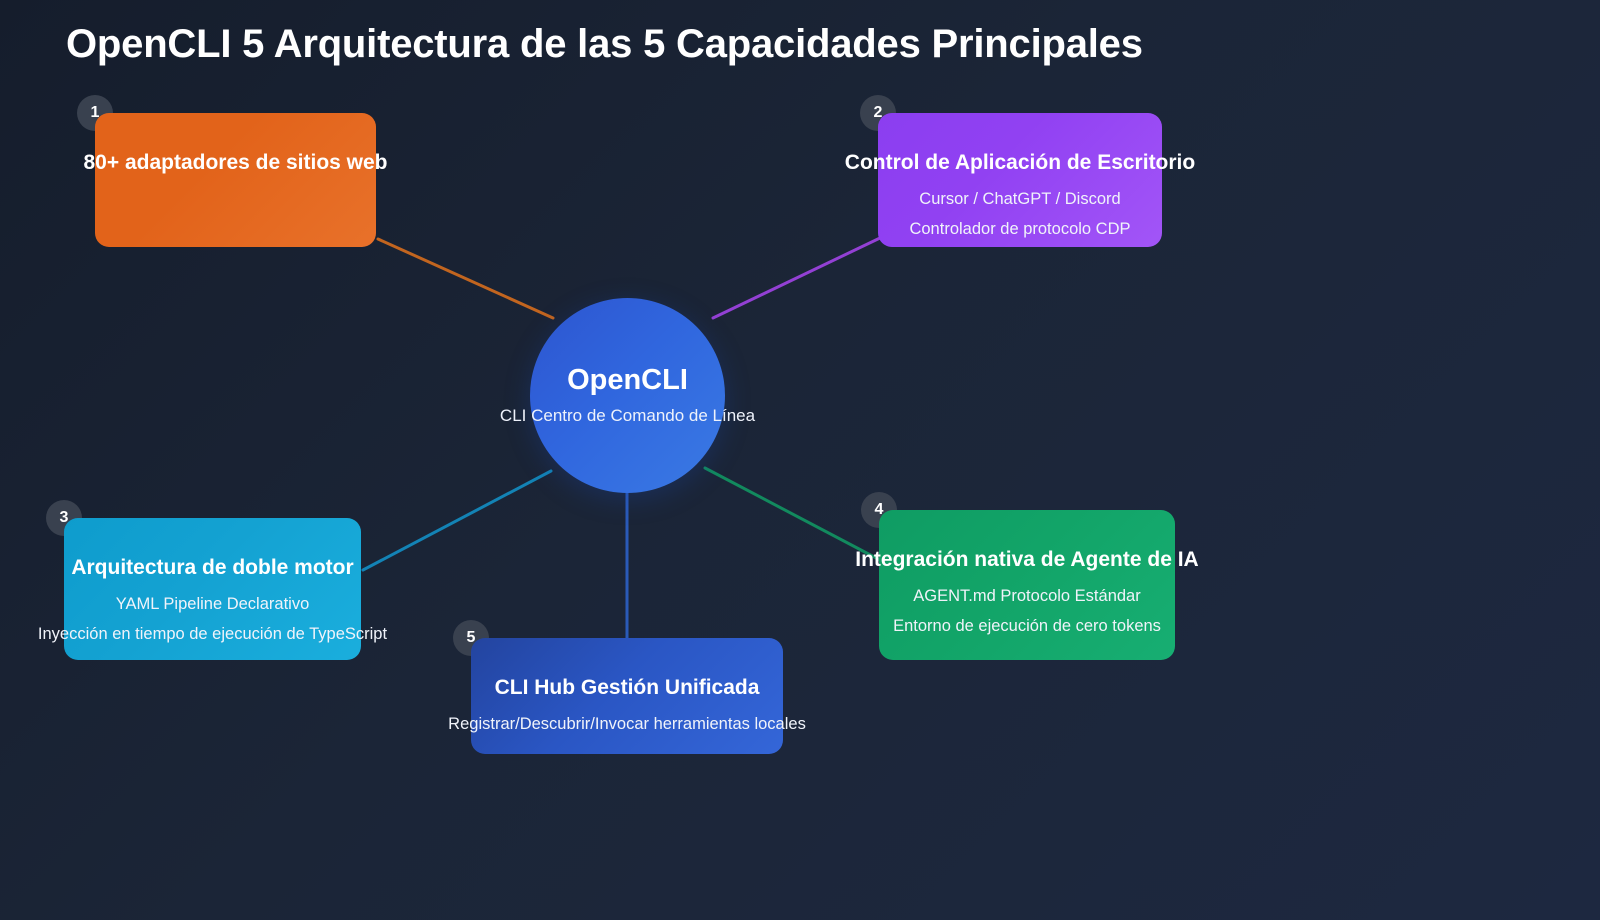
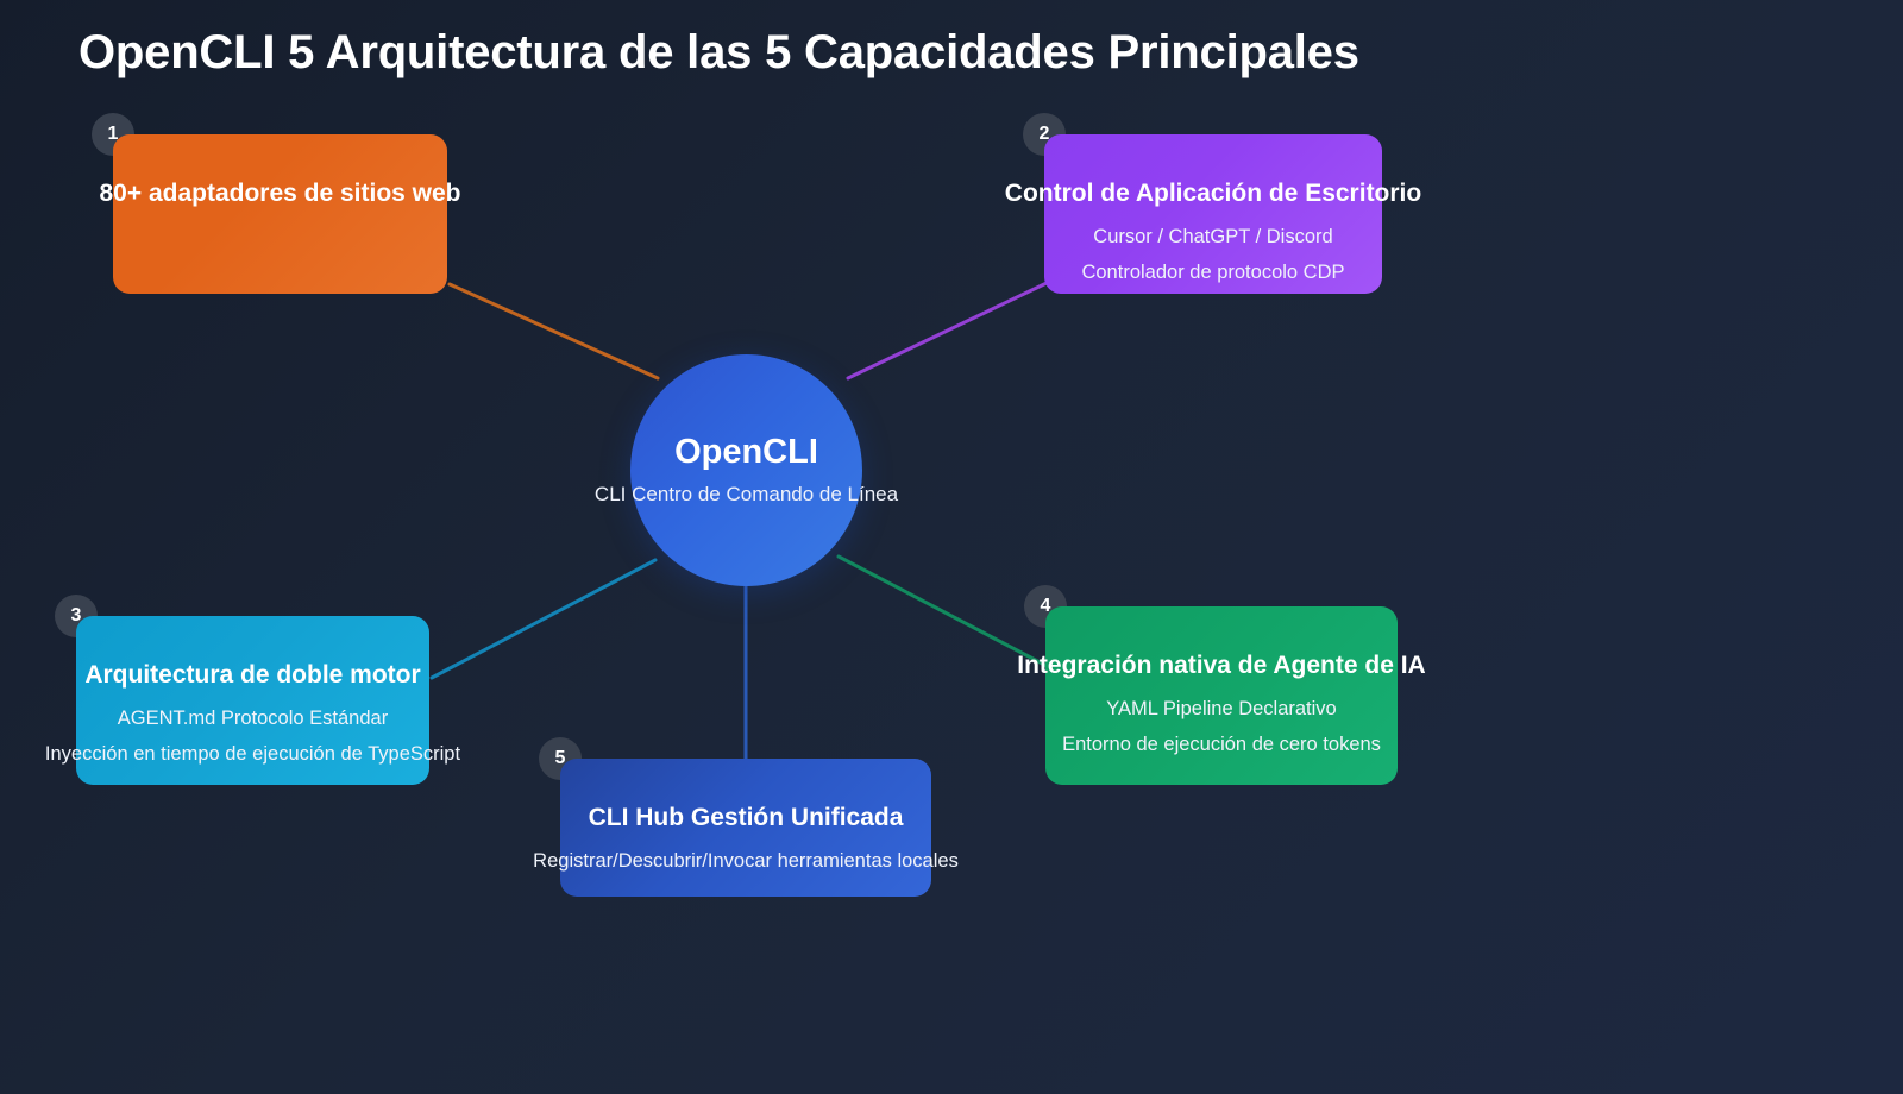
  OpenCLI 5 Arquitectura de las 5 Capacidades Principales
  OpenCLI
  CLI Centro de Comando de Línea
  1
  80+ adaptadores de sitios web
  2
  Control de Aplicación de Escritorio
  Cursor / ChatGPT / Discord
  Controlador de protocolo CDP
  3
  Arquitectura de doble motor
- YAML Pipeline Declarativo
+ AGENT.md Protocolo Estándar
  Inyección en tiempo de ejecución de TypeScript
  4
  Integración nativa de Agente de IA
- AGENT.md Protocolo Estándar
+ YAML Pipeline Declarativo
  Entorno de ejecución de cero tokens
  5
  CLI Hub Gestión Unificada
  Registrar/Descubrir/Invocar herramientas locales
